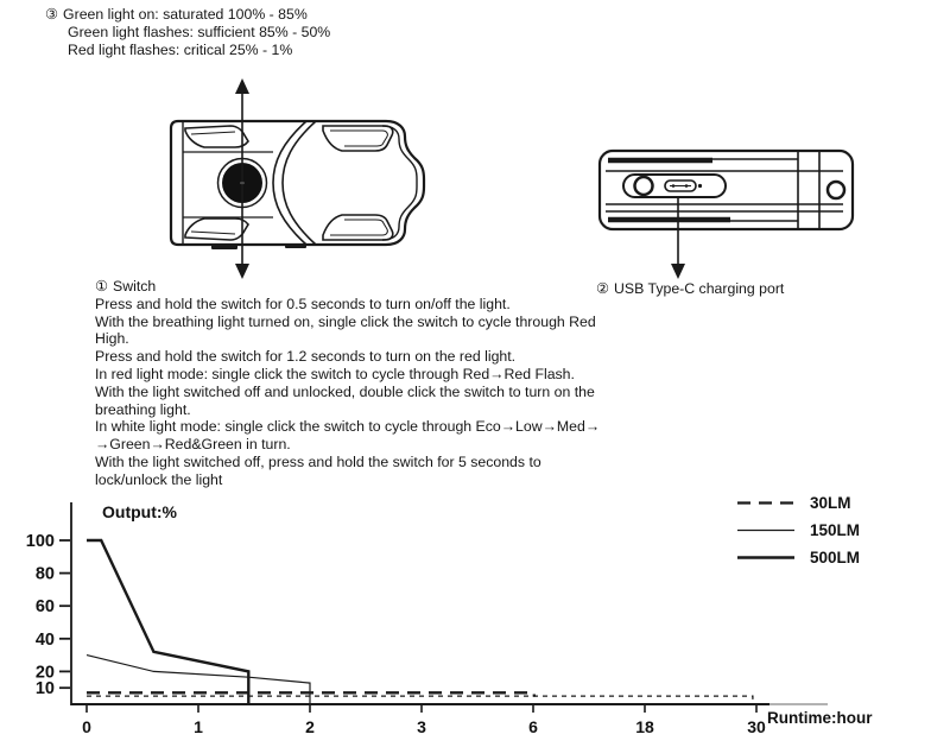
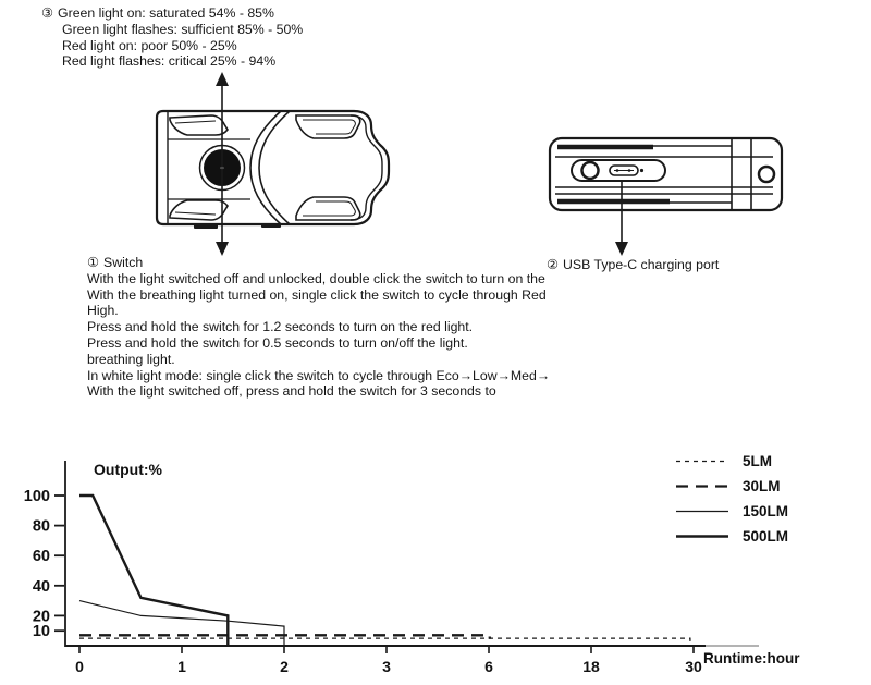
- ③ Green light on: saturated 100% - 85%
+ ③ Green light on: saturated 54% - 85%
  Green light flashes: sufficient 85% - 50%
+ Red light on: poor 50% - 25%
- Red light flashes: critical 25% - 1%
+ Red light flashes: critical 25% - 94%
  ② USB Type-C charging port
  ① Switch
- Press and hold the switch for 0.5 seconds to turn on/off the light.
+ With the light switched off and unlocked, double click the switch to turn on the
  With the breathing light turned on, single click the switch to cycle through Red
  High.
  Press and hold the switch for 1.2 seconds to turn on the red light.
- In red light mode: single click the switch to cycle through Red→Red Flash.
- With the light switched off and unlocked, double click the switch to turn on the
+ Press and hold the switch for 0.5 seconds to turn on/off the light.
  breathing light.
  In white light mode: single click the switch to cycle through Eco→Low→Med→
- →Green→Red&Green in turn.
- With the light switched off, press and hold the switch for 5 seconds to
+ With the light switched off, press and hold the switch for 3 seconds to
- lock/unlock the light
  100
  80
  60
  40
  20
  10
  0
  1
  2
  3
  6
  18
  30
  Output:%
  Runtime:hour
+ 5LM
  30LM
  150LM
  500LM
